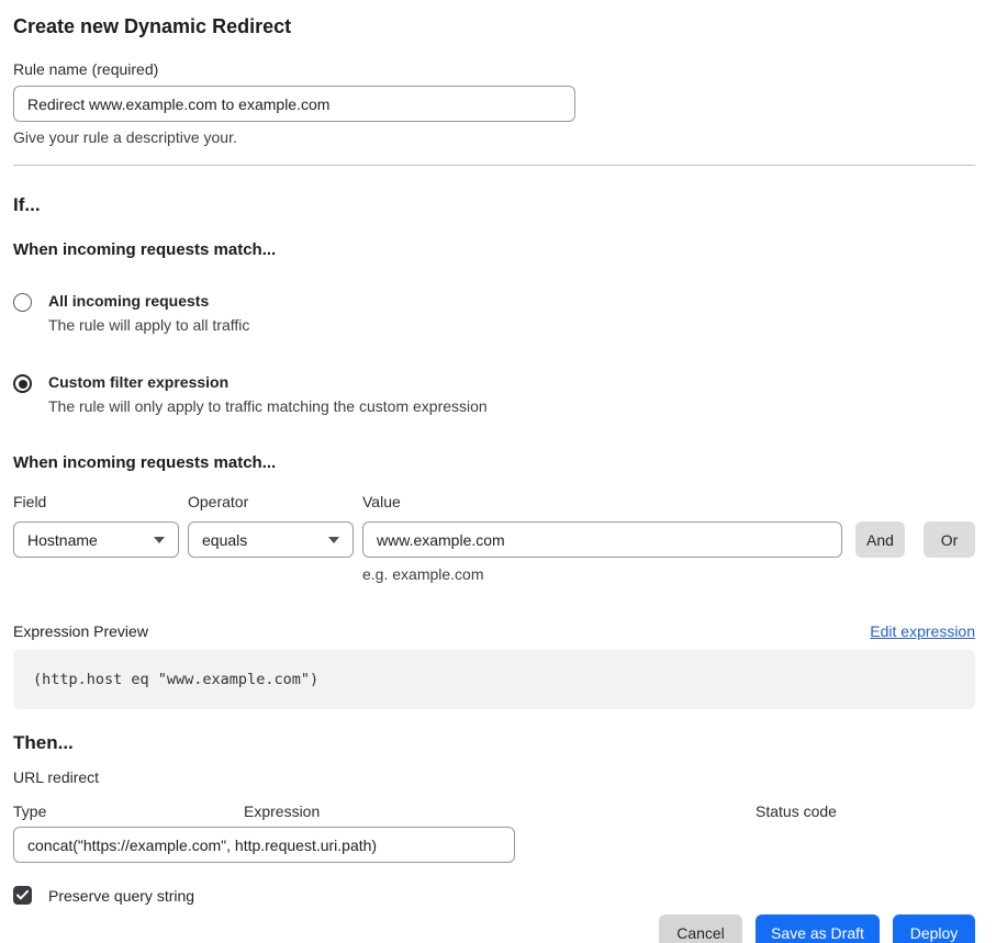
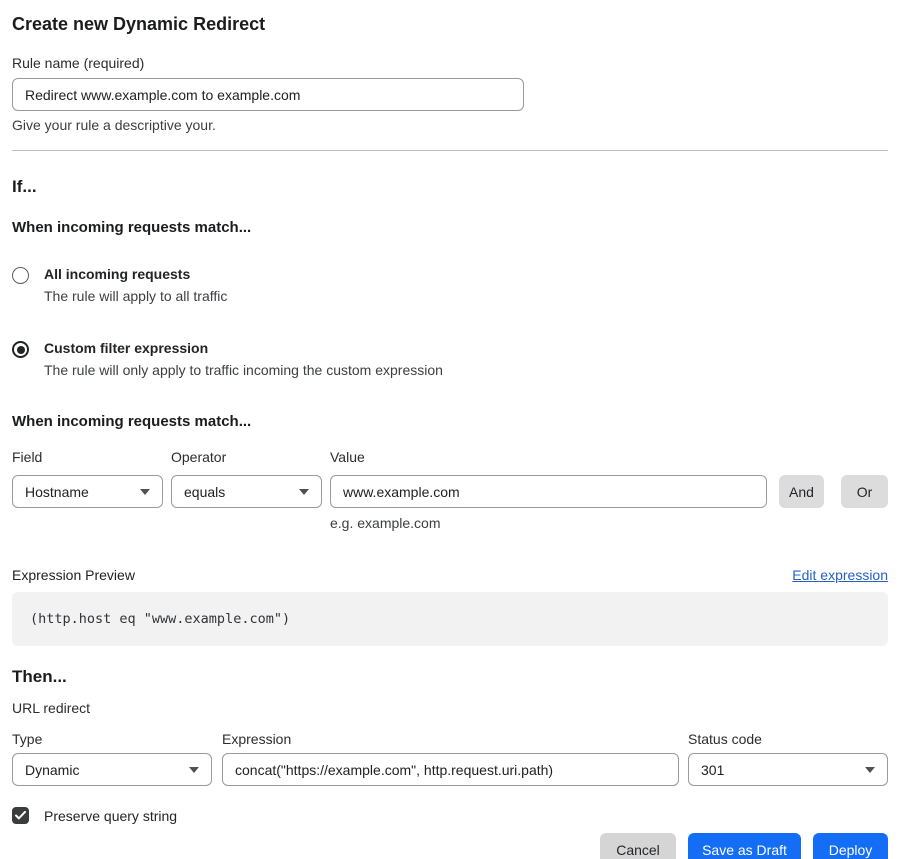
  Create new Dynamic Redirect
  Rule name (required)
  Redirect www.example.com to example.com
  Give your rule a descriptive your.
  If...
  When incoming requests match...
  All incoming requests
  The rule will apply to all traffic
  Custom filter expression
- The rule will only apply to traffic matching the custom expression
+ The rule will only apply to traffic incoming the custom expression
  When incoming requests match...
  Field
  Operator
  Value
  Hostname
  equals
  www.example.com
  And
  Or
  e.g. example.com
  Expression Preview
  Edit expression
  (http.host eq "www.example.com")
  Then...
  URL redirect
  Type
  Expression
  Status code
+ Dynamic
  concat("https://example.com", http.request.uri.path)
+ 301
  Preserve query string
  Cancel
  Save as Draft
  Deploy
